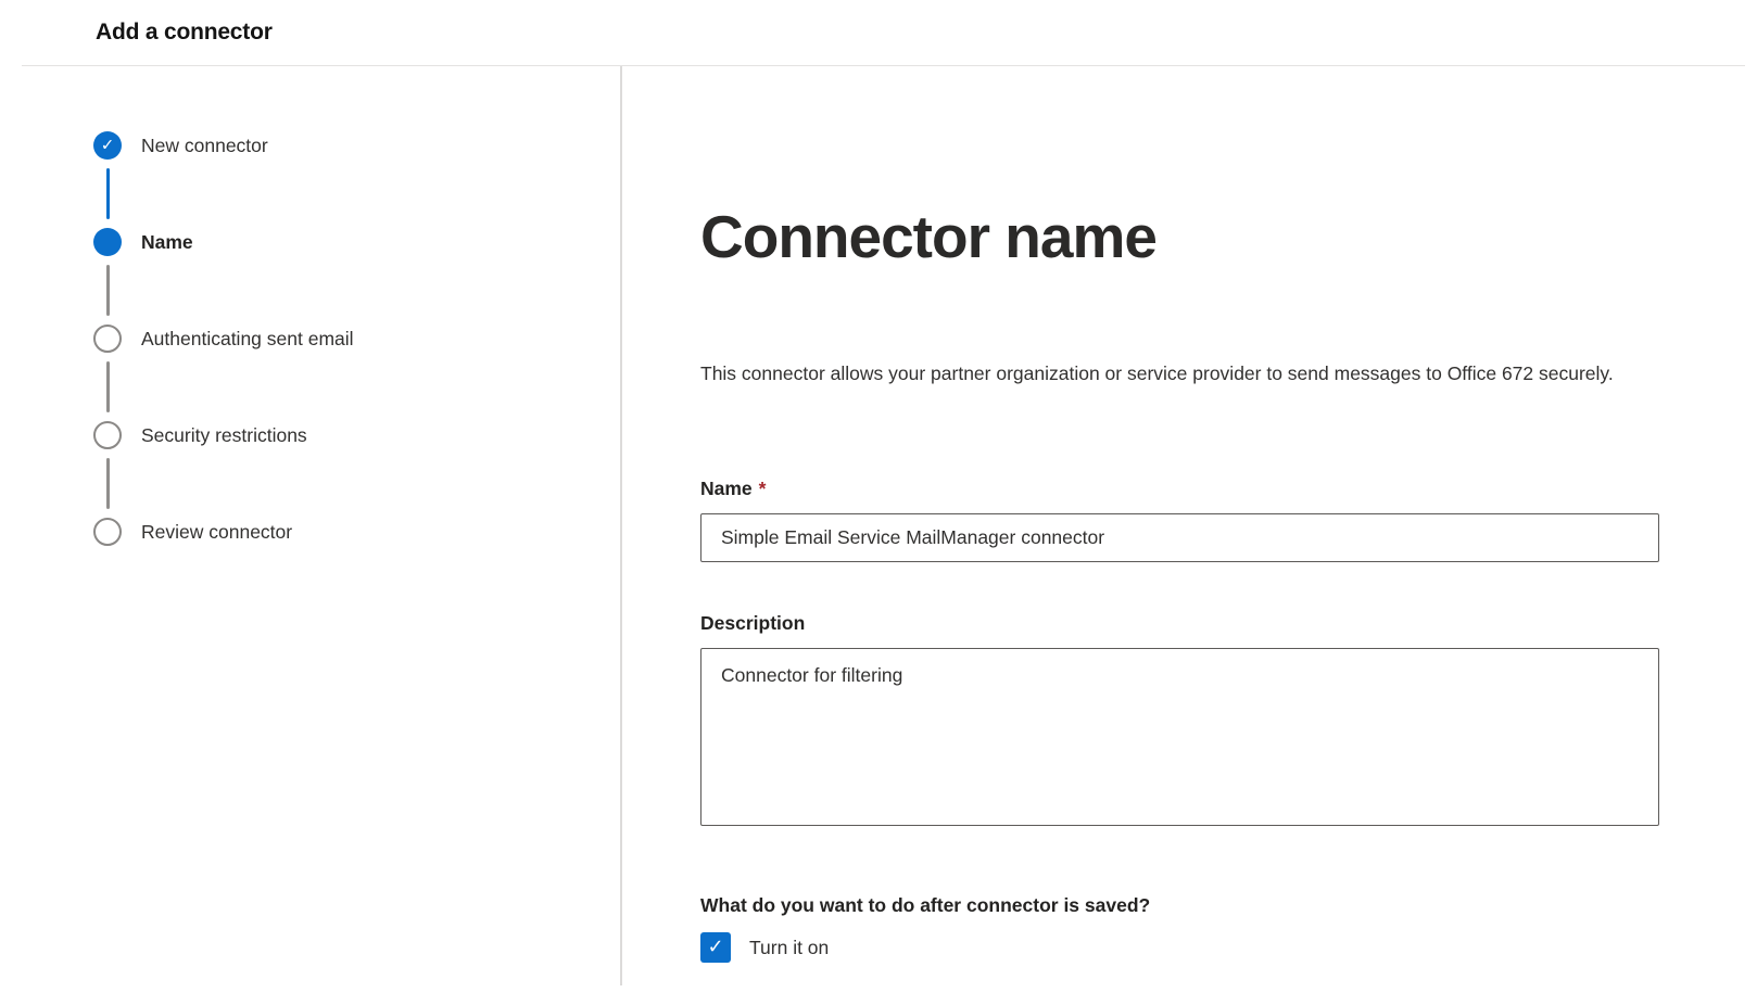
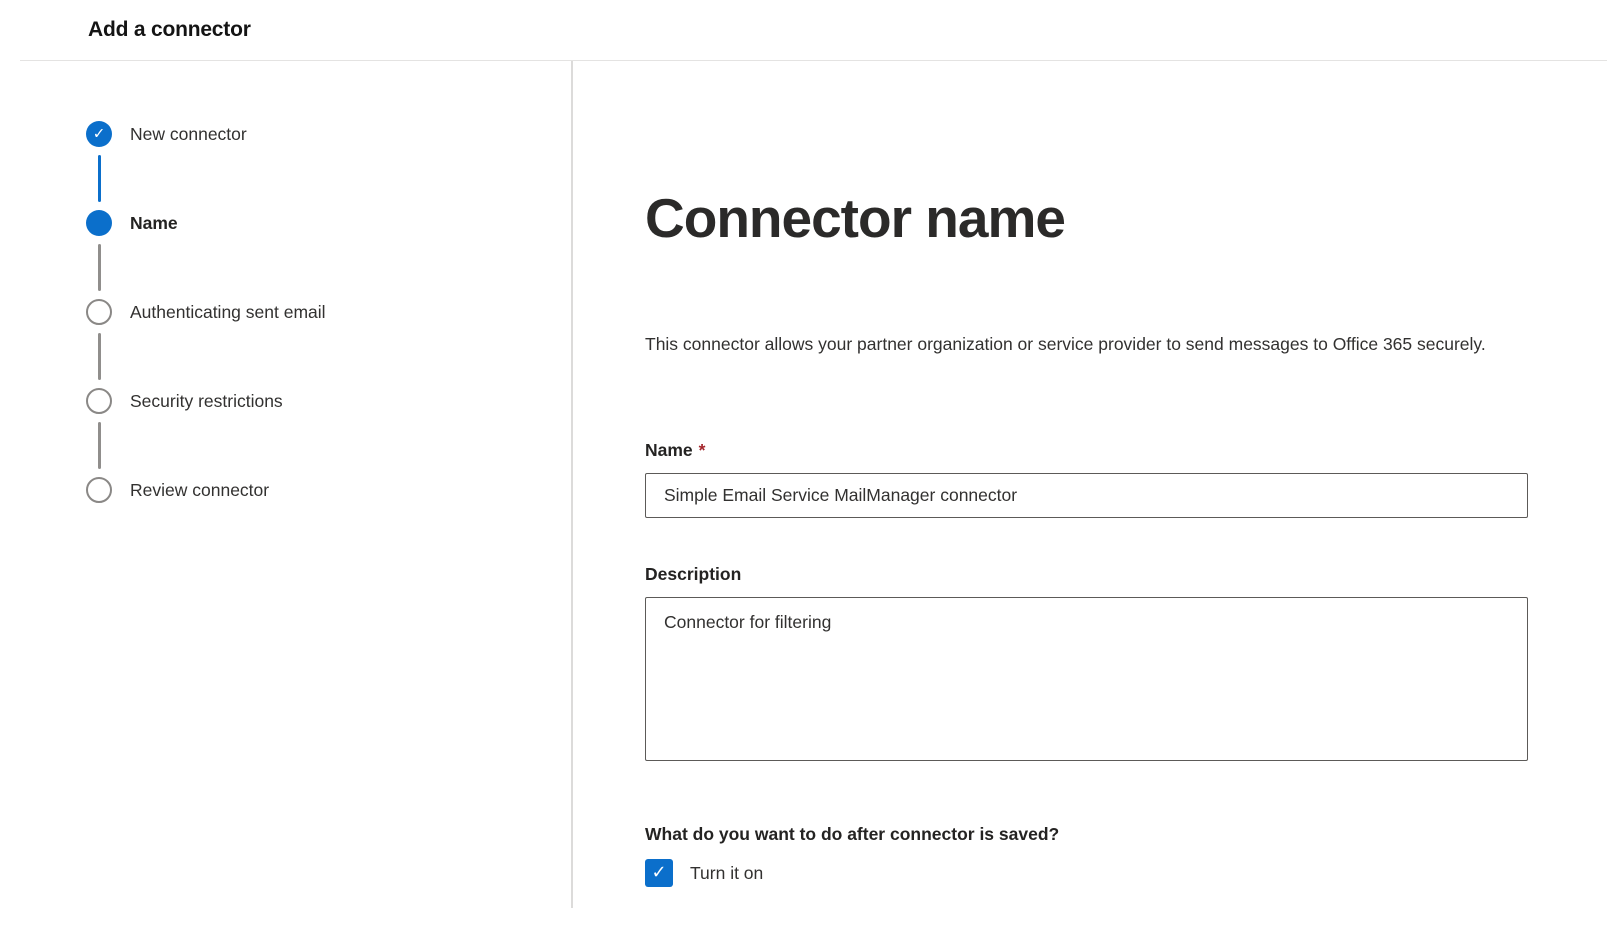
  Add a connector
  ✓
  New connector
  Name
  Authenticating sent email
  Security restrictions
  Review connector
  Connector name
- This connector allows your partner organization or service provider to send messages to Office 672 securely.
+ This connector allows your partner organization or service provider to send messages to Office 365 securely.
  Name *
  Simple Email Service MailManager connector
  Description
  Connector for filtering
  What do you want to do after connector is saved?
  ✓
  Turn it on
